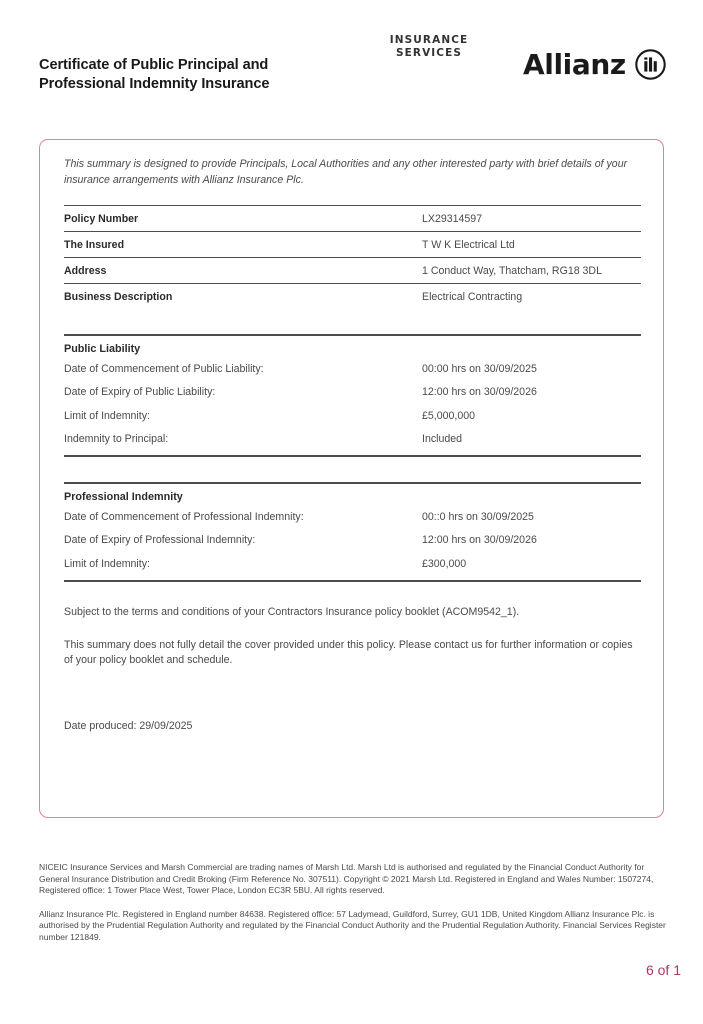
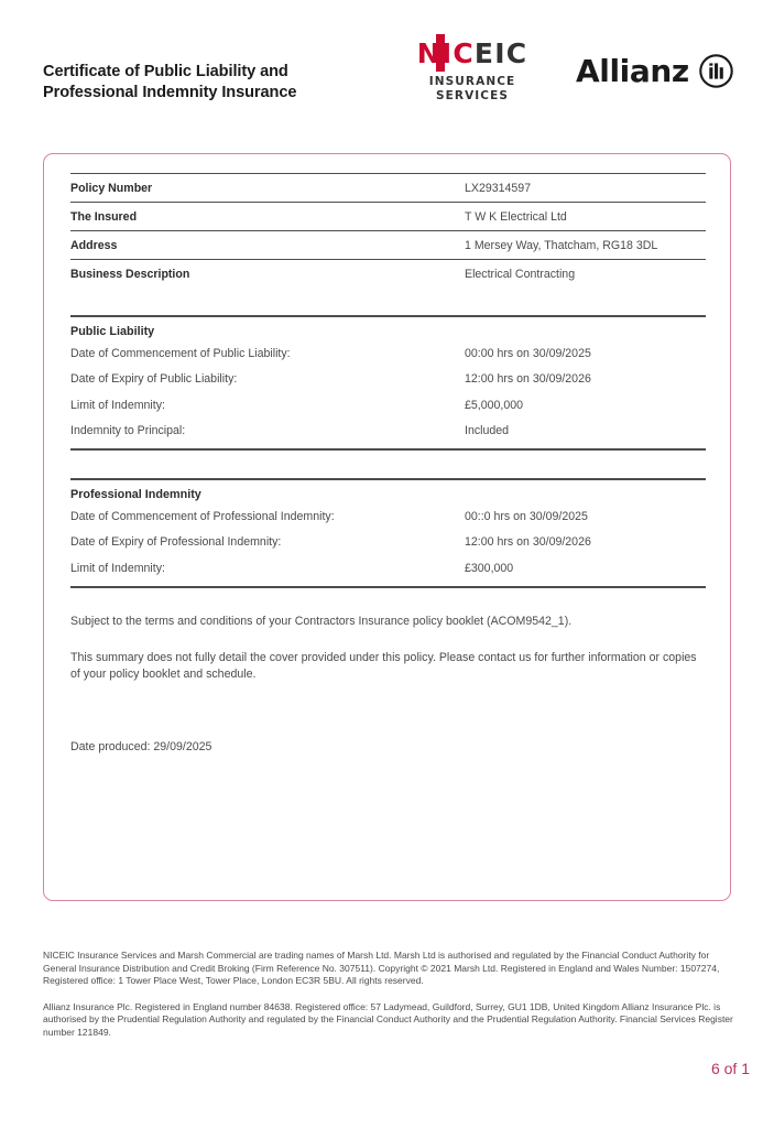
- Certificate of Public Principal and
+ Certificate of Public Liability and
  Professional Indemnity Insurance
+ NICEIC
  INSURANCE
  SERVICES
  Allianz
- This summary is designed to provide Principals, Local Authorities and any other interested party with brief details of your insurance arrangements with Allianz Insurance Plc.
  Policy Number
  LX29314597
  The Insured
  T W K Electrical Ltd
  Address
- 1 Conduct Way, Thatcham, RG18 3DL
+ 1 Mersey Way, Thatcham, RG18 3DL
  Business Description
  Electrical Contracting
  Public Liability
  Date of Commencement of Public Liability:
  00:00 hrs on 30/09/2025
  Date of Expiry of Public Liability:
  12:00 hrs on 30/09/2026
  Limit of Indemnity:
  £5,000,000
  Indemnity to Principal:
  Included
  Professional Indemnity
  Date of Commencement of Professional Indemnity:
  00::0 hrs on 30/09/2025
  Date of Expiry of Professional Indemnity:
  12:00 hrs on 30/09/2026
  Limit of Indemnity:
  £300,000
  Subject to the terms and conditions of your Contractors Insurance policy booklet (ACOM9542_1).
  This summary does not fully detail the cover provided under this policy. Please contact us for further information or copies of your policy booklet and schedule.
  Date produced: 29/09/2025
  NICEIC Insurance Services and Marsh Commercial are trading names of Marsh Ltd. Marsh Ltd is authorised and regulated by the Financial Conduct Authority for General Insurance Distribution and Credit Broking (Firm Reference No. 307511). Copyright © 2021 Marsh Ltd. Registered in England and Wales Number: 1507274, Registered office: 1 Tower Place West, Tower Place, London EC3R 5BU. All rights reserved.
  Allianz Insurance Plc. Registered in England number 84638. Registered office: 57 Ladymead, Guildford, Surrey, GU1 1DB, United Kingdom Allianz Insurance Plc. is authorised by the Prudential Regulation Authority and regulated by the Financial Conduct Authority and the Prudential Regulation Authority. Financial Services Register number 121849.
  6 of 1
